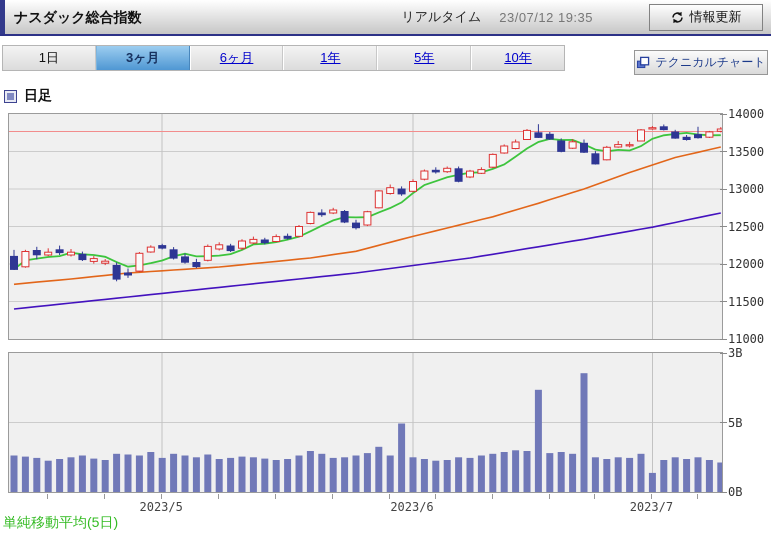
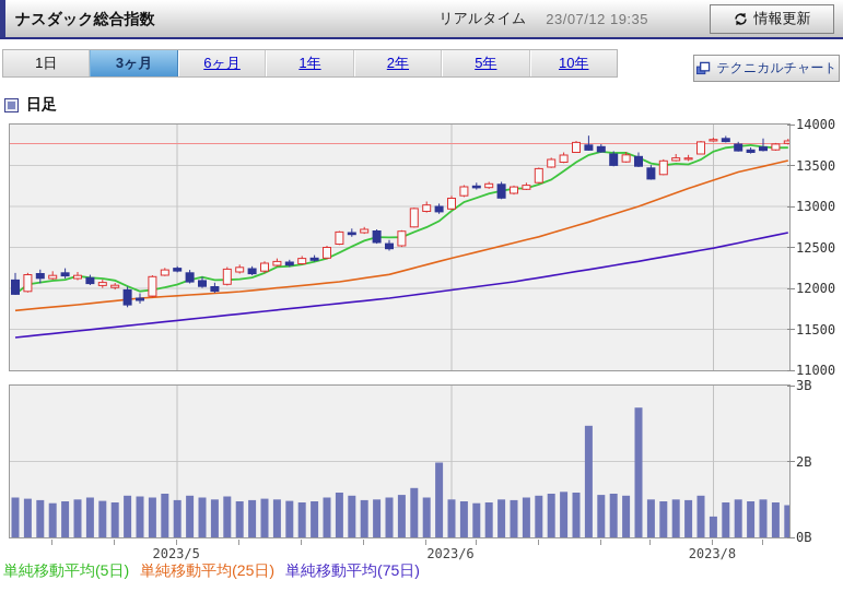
  ナスダック総合指数
  リアルタイム
  23/07/12 19:35
  情報更新
  1日
  3ヶ月
  6ヶ月
  1年
+ 2年
  5年
  10年
  テクニカルチャート
  日足
  14000
  13500
  13000
  12500
  12000
  11500
  11000
  3B
- 5B
+ 2B
  0B
  2023/5
  2023/6
- 2023/7
+ 2023/8
  単純移動平均(5日)
+ 単純移動平均(25日)
+ 単純移動平均(75日)
